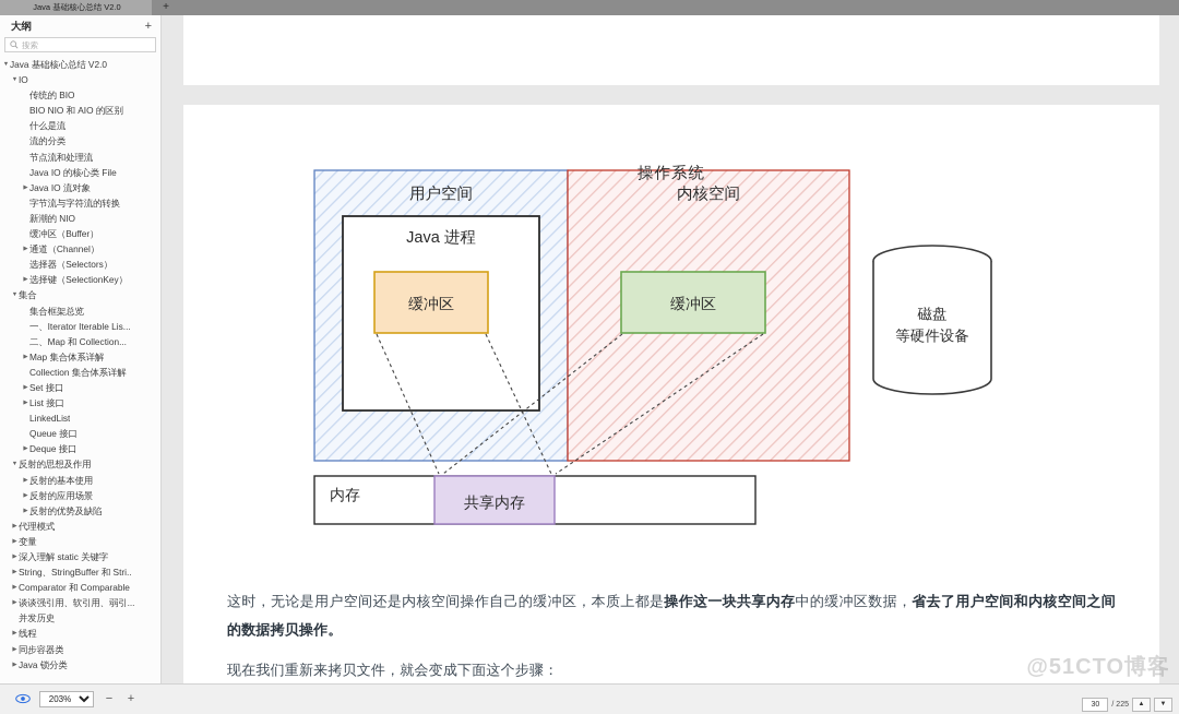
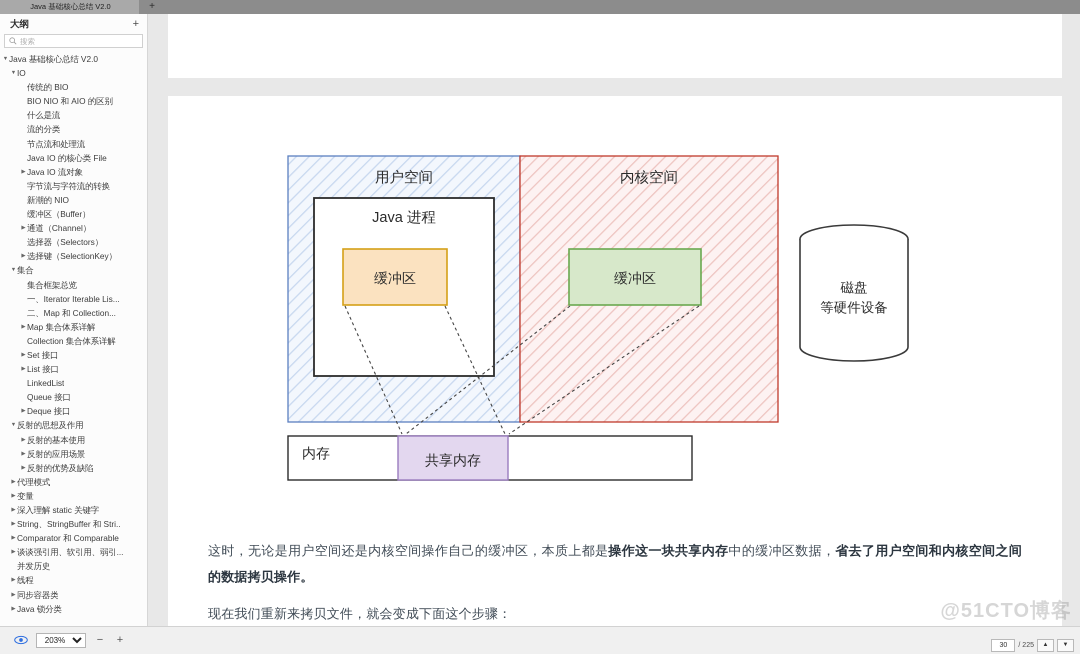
  Java 基础核心总结 V2.0
  +
  大纲
  +
  搜索
  Java 基础核心总结 V2.0
  IO
  传统的 BIO
  BIO NIO 和 AIO 的区别
  什么是流
  流的分类
  节点流和处理流
  Java IO 的核心类 File
  Java IO 流对象
  字节流与字符流的转换
  新潮的 NIO
  缓冲区（Buffer）
  通道（Channel）
  选择器（Selectors）
  选择键（SelectionKey）
  集合
  集合框架总览
  一、Iterator Iterable Lis...
  二、Map 和 Collection...
  Map 集合体系详解
  Collection 集合体系详解
  Set 接口
  List 接口
  LinkedList
  Queue 接口
  Deque 接口
  反射的思想及作用
  反射的基本使用
  反射的应用场景
  反射的优势及缺陷
  代理模式
  变量
  深入理解 static 关键字
  String、StringBuffer 和 Stri..
  Comparator 和 Comparable
  谈谈强引用、软引用、弱引...
  并发历史
  线程
  同步容器类
  Java 锁分类
- 操作系统
  用户空间
  内核空间
  Java 进程
  缓冲区
  缓冲区
  磁盘
  等硬件设备
  内存
  共享内存
  这时，无论是用户空间还是内核空间操作自己的缓冲区，本质上都是操作这一块共享内存中的缓冲区数据，省去了用户空间和内核空间之间的数据拷贝操作。
  现在我们重新来拷贝文件，就会变成下面这个步骤：
  @51CTO博客
  203%
  −
  +
  30
